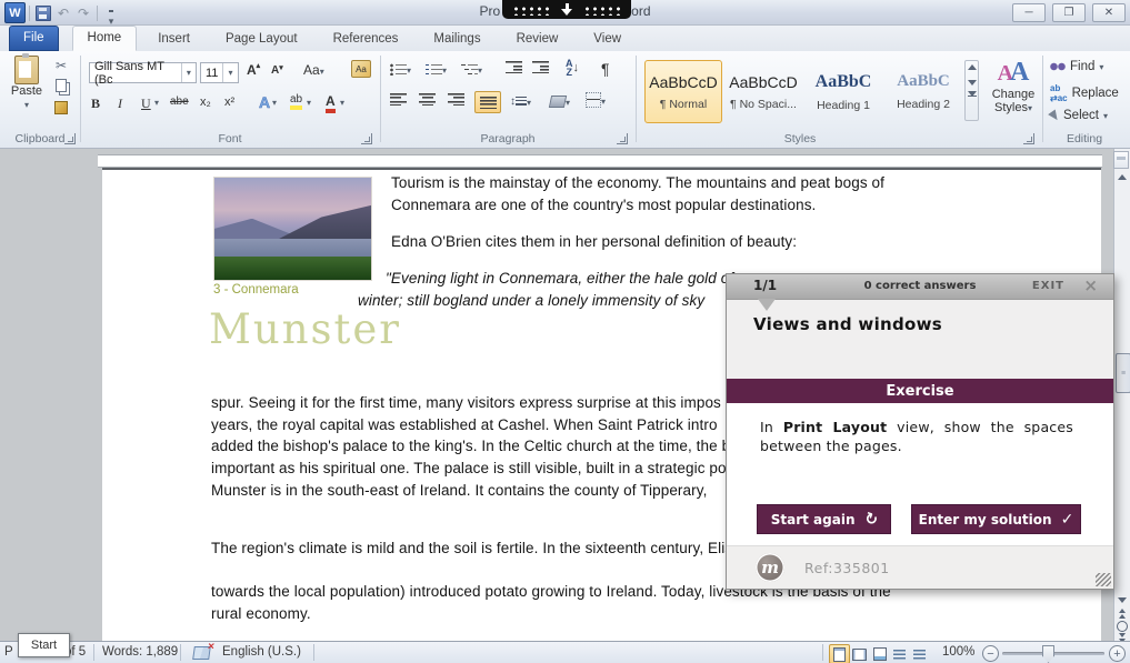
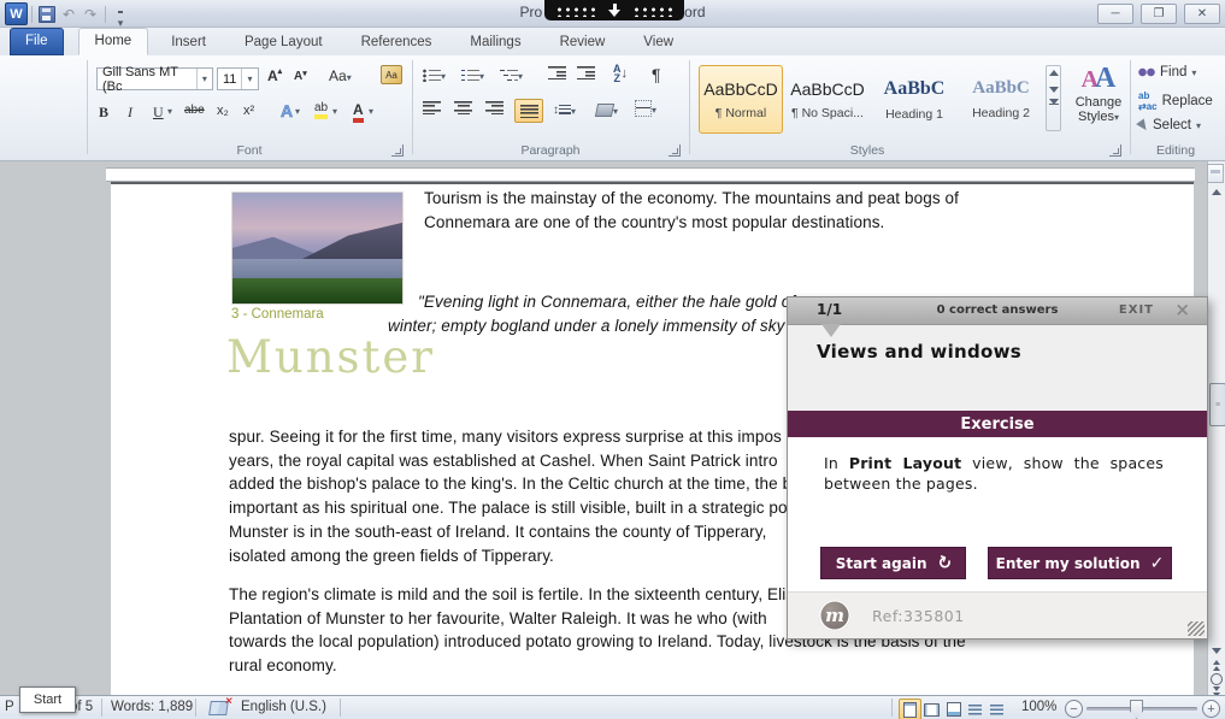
  W
  Pro ord
  ─
  ❐
  ✕
  File
  Home
  Insert
  Page Layout
  References
  Mailings
  Review
  View
- Paste
- Clipboard
  Gill Sans MT (Bc
  11
  A
  A
  Aa
  Aa
  B
  I
  U
  abe
  x₂
  x²
  A
  ab
  A
  Font
  A
  Z
  ↓
  ¶
  ↕
  Paragraph
  AaBbCcD
  ¶ Normal
  AaBbCcD
  ¶ No Spaci...
  AaBbC
  Heading 1
  AaBbC
  Heading 2
  AA
  Change
  Styles
  Styles
  Find
  ab
  ⇄ac
  Replace
  Select
  Editing
  3 - Connemara
  Tourism is the mainstay of the economy. The mountains and peat bogs of
  Connemara are one of the country's most popular destinations.
- Edna O'Brien cites them in her personal definition of beauty:
  "Evening light in Connemara, either the hale gold
- winter; still bogland under a lonely immensity of sky
+ winter; empty bogland under a lonely immensity of sky
  Munster
  spur. Seeing it for the first time, many visitors express surprise at this impos
  years, the royal capital was established at Cashel. When Saint Patrick intro
  added the bishop's palace to the king's. In the Celtic church at the time, the
  important as his spiritual one. The palace is still visible, built in a strategic po
  Munster is in the south-east of Ireland. It contains the county of Tipperary,
+ isolated among the green fields of Tipperary.
  The region's climate is mild and the soil is fertile. In the sixteenth century, Eli
+ Plantation of Munster to her favourite, Walter Raleigh. It was he who (with
  towards the local population) introduced potato growing to Ireland. Today, livestock is the basis of the
  rural economy.
  1/1
  0 correct answers
  EXIT
  ×
  Views and windows
  Exercise
  In Print Layout view, show the spaces between the pages.
  Start again
  Enter my solution
  ✓
  m
  Ref:335801
  Start
  P
  Words: 1,889
  English (U.S.)
  100%
  −
  +
